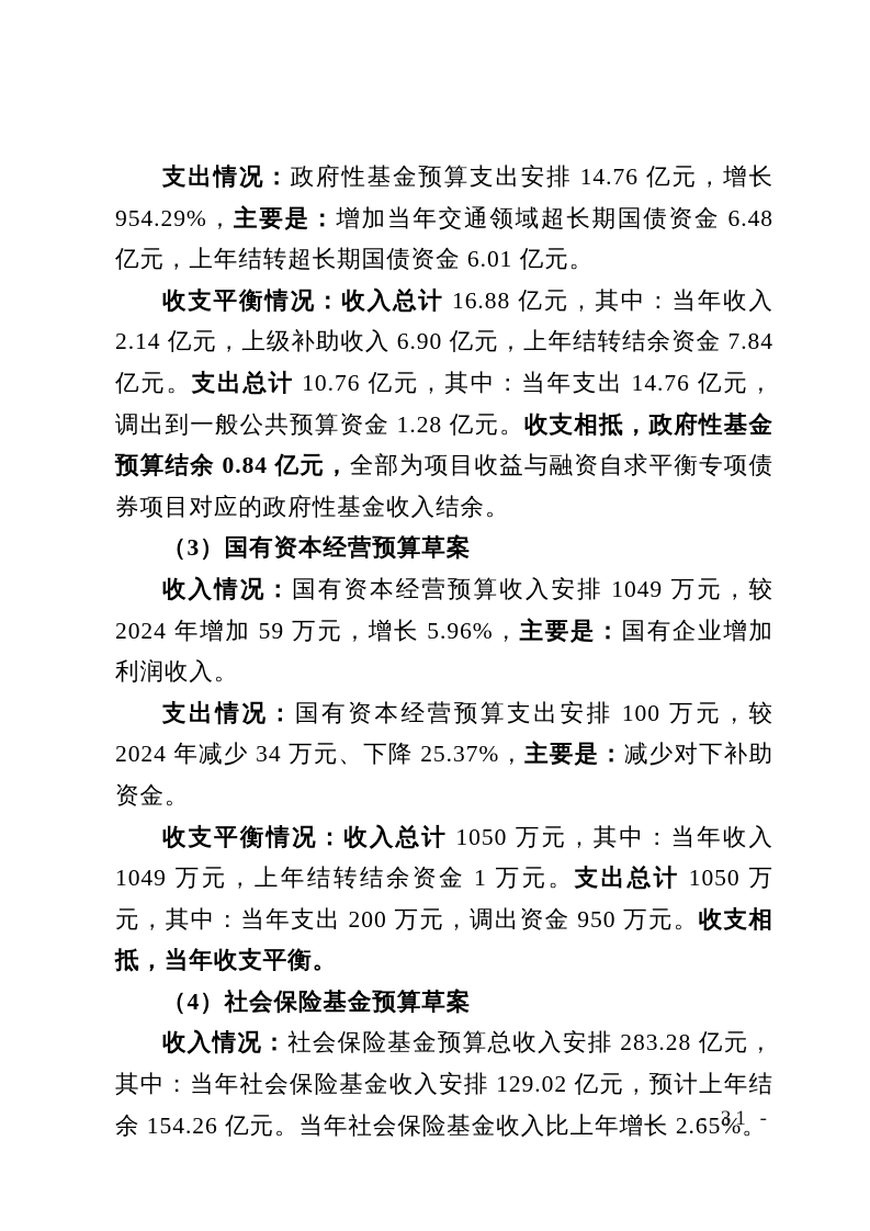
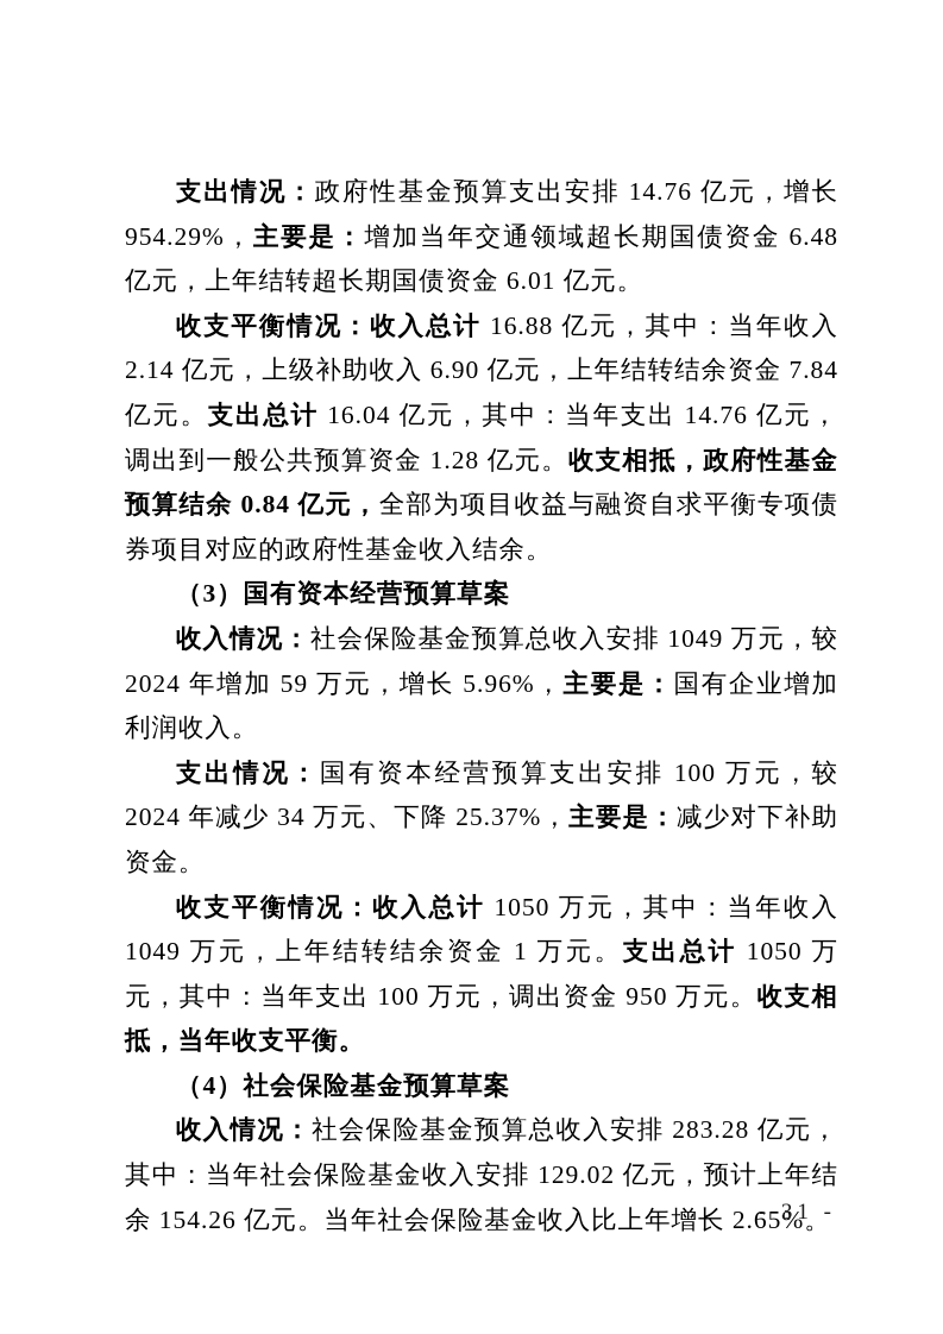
  支出情况：政府性基金预算支出安排 14.76 亿元，增长 954.29%，主要是：增加当年交通领域超长期国债资金 6.48 亿元，上年结转超长期国债资金 6.01 亿元。
- 收支平衡情况：收入总计 16.88 亿元，其中：当年收入 2.14 亿元，上级补助收入 6.90 亿元，上年结转结余资金 7.84 亿元。支出总计 10.76 亿元，其中：当年支出 14.76 亿元，调出到一般公共预算资金 1.28 亿元。收支相抵，政府性基金预算结余 0.84 亿元，全部为项目收益与融资自求平衡专项债券项目对应的政府性基金收入结余。
+ 收支平衡情况：收入总计 16.88 亿元，其中：当年收入 2.14 亿元，上级补助收入 6.90 亿元，上年结转结余资金 7.84 亿元。支出总计 16.04 亿元，其中：当年支出 14.76 亿元，调出到一般公共预算资金 1.28 亿元。收支相抵，政府性基金预算结余 0.84 亿元，全部为项目收益与融资自求平衡专项债券项目对应的政府性基金收入结余。
  （3）国有资本经营预算草案
- 收入情况：国有资本经营预算收入安排 1049 万元，较 2024 年增加 59 万元，增长 5.96%，主要是：国有企业增加利润收入。
+ 收入情况：社会保险基金预算总收入安排 1049 万元，较 2024 年增加 59 万元，增长 5.96%，主要是：国有企业增加利润收入。
  支出情况：国有资本经营预算支出安排 100 万元，较 2024 年减少 34 万元、下降 25.37%，主要是：减少对下补助资金。
- 收支平衡情况：收入总计 1050 万元，其中：当年收入 1049 万元，上年结转结余资金 1 万元。支出总计 1050 万元，其中：当年支出 200 万元，调出资金 950 万元。收支相抵，当年收支平衡。
+ 收支平衡情况：收入总计 1050 万元，其中：当年收入 1049 万元，上年结转结余资金 1 万元。支出总计 1050 万元，其中：当年支出 100 万元，调出资金 950 万元。收支相抵，当年收支平衡。
  （4）社会保险基金预算草案
  收入情况：社会保险基金预算总收入安排 283.28 亿元，其中：当年社会保险基金收入安排 129.02 亿元，预计上年结余 154.26 亿元。当年社会保险基金收入比上年增长 2.65%。
  - 31 -
